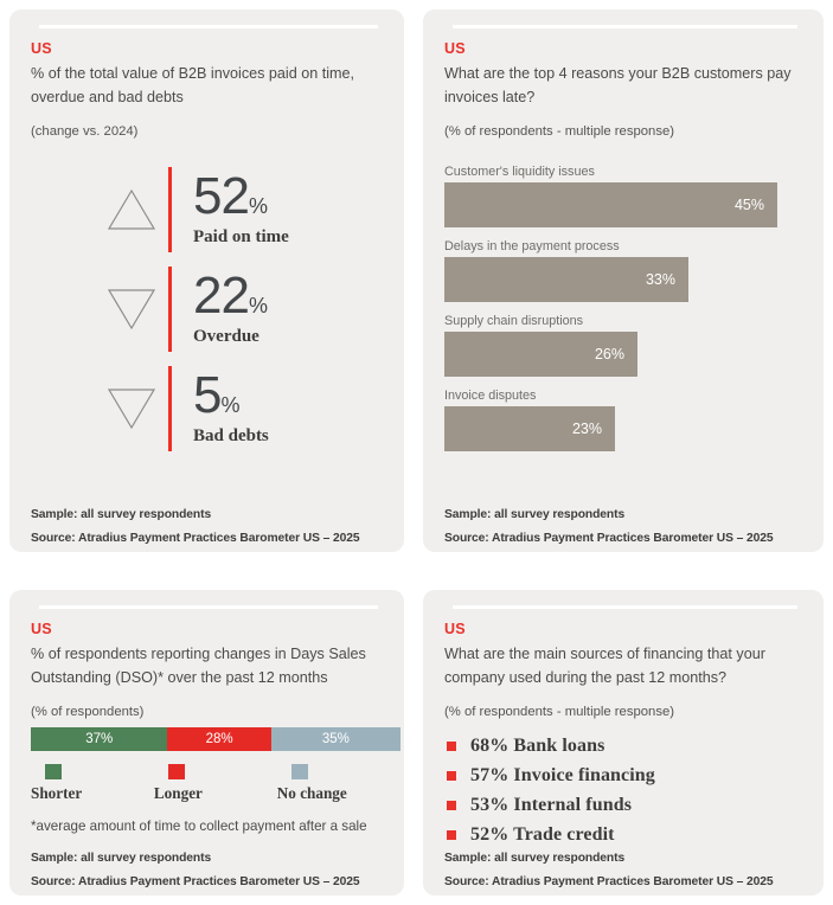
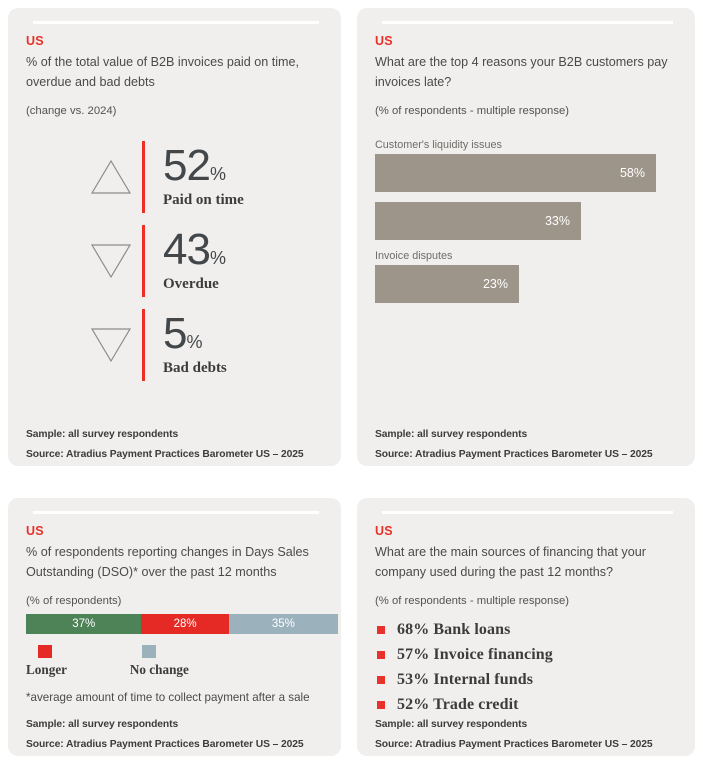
  US
  % of the total value of B2B invoices paid on time, overdue and bad debts
  (change vs. 2024)
  52%
  Paid on time
- 22%
+ 43%
  Overdue
  5%
  Bad debts
  Sample: all survey respondents
  Source: Atradius Payment Practices Barometer US – 2025
  US
  What are the top 4 reasons your B2B customers pay invoices late?
  (% of respondents - multiple response)
  Customer's liquidity issues
- 45%
+ 58%
- Delays in the payment process
  33%
- Supply chain disruptions
- 26%
  Invoice disputes
  23%
  Sample: all survey respondents
  Source: Atradius Payment Practices Barometer US – 2025
  US
  % of respondents reporting changes in Days Sales Outstanding (DSO)* over the past 12 months
  (% of respondents)
  37%
  28%
  35%
- Shorter
  Longer
  No change
  *average amount of time to collect payment after a sale
  Sample: all survey respondents
  Source: Atradius Payment Practices Barometer US – 2025
  US
  What are the main sources of financing that your company used during the past 12 months?
  (% of respondents - multiple response)
  68% Bank loans
  57% Invoice financing
  53% Internal funds
  52% Trade credit
  Sample: all survey respondents
  Source: Atradius Payment Practices Barometer US – 2025
